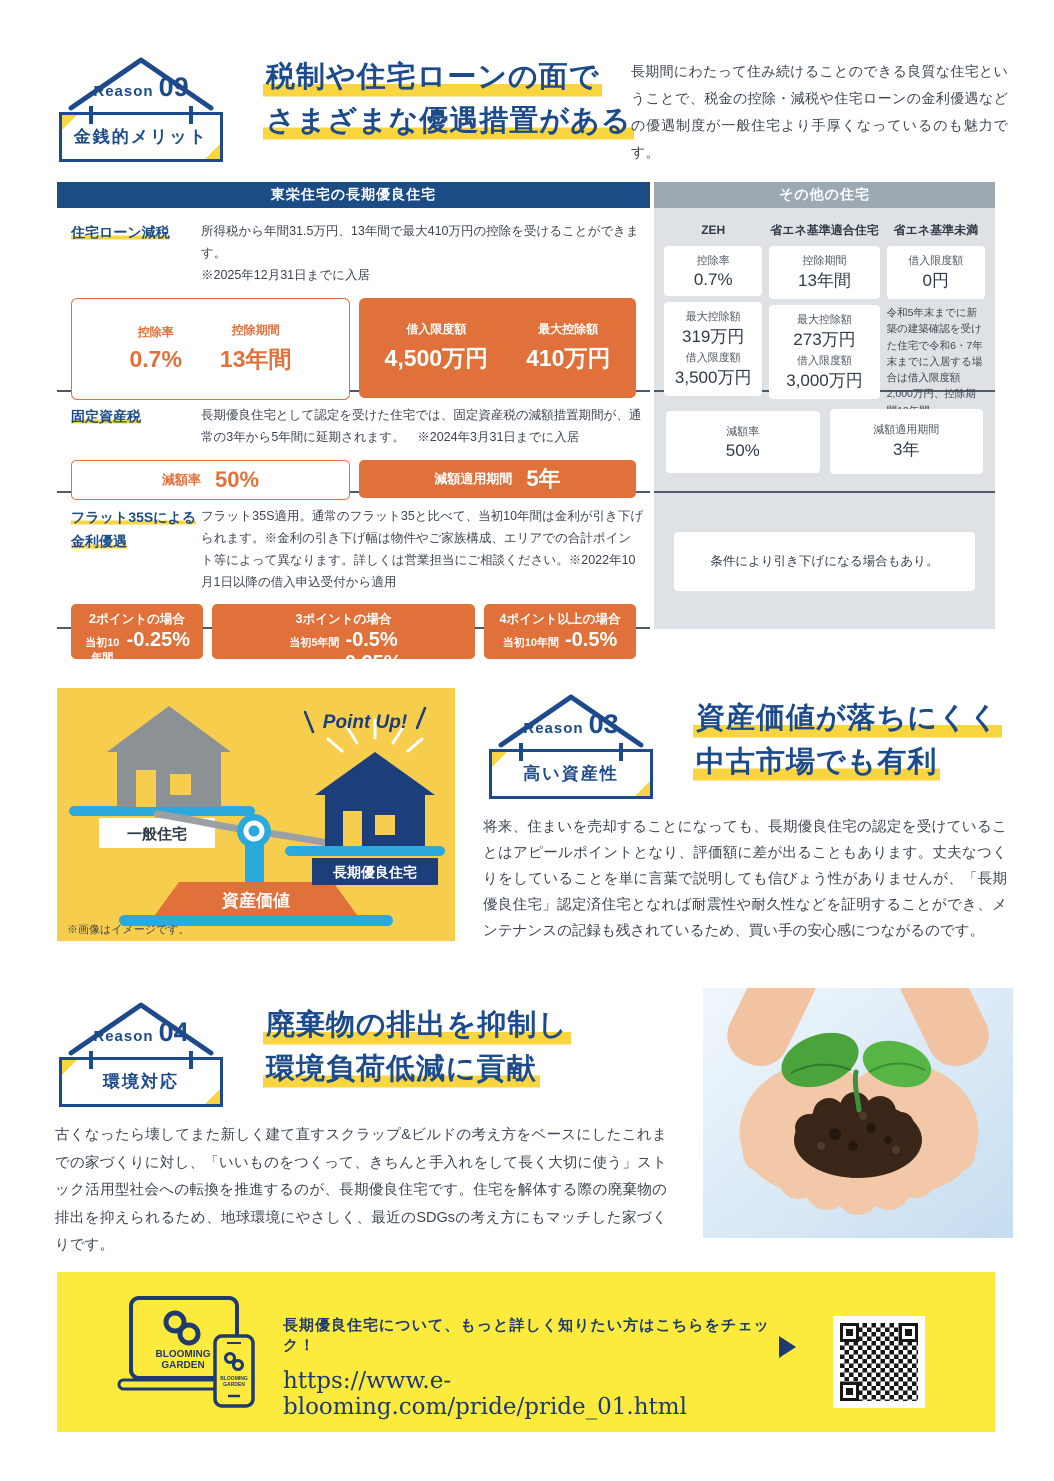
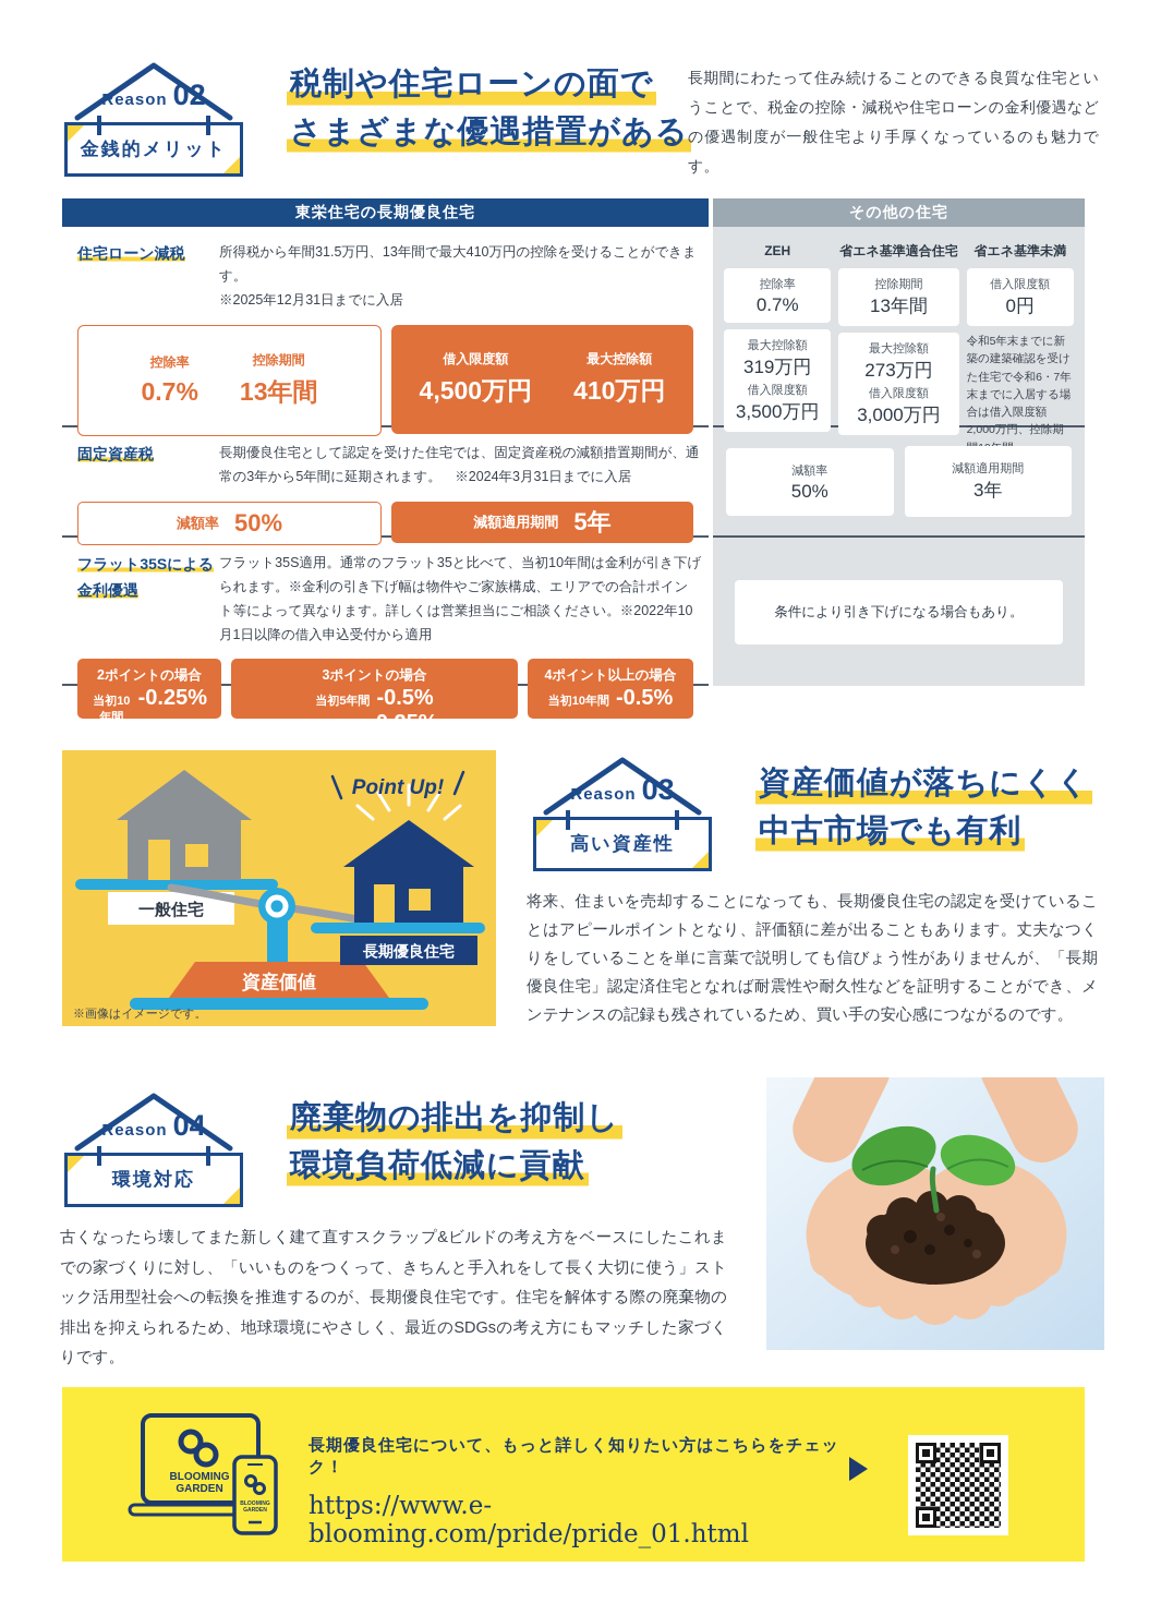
- Reason 09
+ Reason 02
  金銭的メリット
  税制や住宅ローンの面で
  さまざまな優遇措置がある
  長期間にわたって住み続けることのできる良質な住宅ということで、税金の控除・減税や住宅ローンの金利優遇などの優遇制度が一般住宅より手厚くなっているのも魅力です。
  東栄住宅の長期優良住宅
  その他の住宅
  住宅ローン減税
  所得税から年間31.5万円、13年間で最大410万円の控除を受けることができます。
  ※2025年12月31日までに入居
  控除率
  0.7%
  控除期間
  13年間
  借入限度額
  4,500万円
  最大控除額
  410万円
  固定資産税
  長期優良住宅として認定を受けた住宅では、固定資産税の減額措置期間が、通常の3年から5年間に延期されます。 ※2024年3月31日までに入居
  減額率
  50%
  減額適用期間
  5年
  フラット35Sによる
  金利優遇
  フラット35S適用。通常のフラット35と比べて、当初10年間は金利が引き下げられます。※金利の引き下げ幅は物件やご家族構成、エリアでの合計ポイント等によって異なります。詳しくは営業担当にご相談ください。※2022年10月1日以降の借入申込受付から適用
  2ポイントの場合
  当初10年間
  -0.25%
  3ポイントの場合
  当初5年間
  -0.5%
  -0.25%
  4ポイント以上の場合
  当初10年間
  -0.5%
  ZEH
  控除率
  0.7%
  最大控除額
  319万円
  借入限度額
  3,500万円
  省エネ基準適合住宅
  控除期間
  13年間
  最大控除額
  273万円
  借入限度額
  3,000万円
  省エネ基準未満
  借入限度額
  0円
  令和5年末までに新築の建築確認を受けた住宅で令和6・7年末までに入居する場合は借入限度額2,000万円、控除期
  減額率
  50%
  減額適用期間
  3年
  条件により引き下げになる場合もあり。
  一般住宅
  資産価値
  長期優良住宅
  Point Up!
  ※画像はイメージです。
  Reason 03
  高い資産性
  資産価値が落ちにくく
  中古市場でも有利
  将来、住まいを売却することになっても、長期優良住宅の認定を受けていることはアピールポイントとなり、評価額に差が出ることもあります。丈夫なつくりをしていることを単に言葉で説明しても信びょう性がありませんが、「長期優良住宅」認定済住宅となれば耐震性や耐久性などを証明することができ、メンテナンスの記録も残されているため、買い手の安心感につながるのです。
  Reason 04
  環境対応
  廃棄物の排出を抑制し
  環境負荷低減に貢献
  古くなったら壊してまた新しく建て直すスクラップ&ビルドの考え方をベースにしたこれまでの家づくりに対し、「いいものをつくって、きちんと手入れをして長く大切に使う」ストック活用型社会への転換を推進するのが、長期優良住宅です。住宅を解体する際の廃棄物の排出を抑えられるため、地球環境にやさしく、最近のSDGsの考え方にもマッチした家づくりです。
  BLOOMING
  GARDEN
  長期優良住宅について、もっと詳しく知りたい方はこちらをチェック！
  https://www.e-blooming.com/pride/pride_01.html
